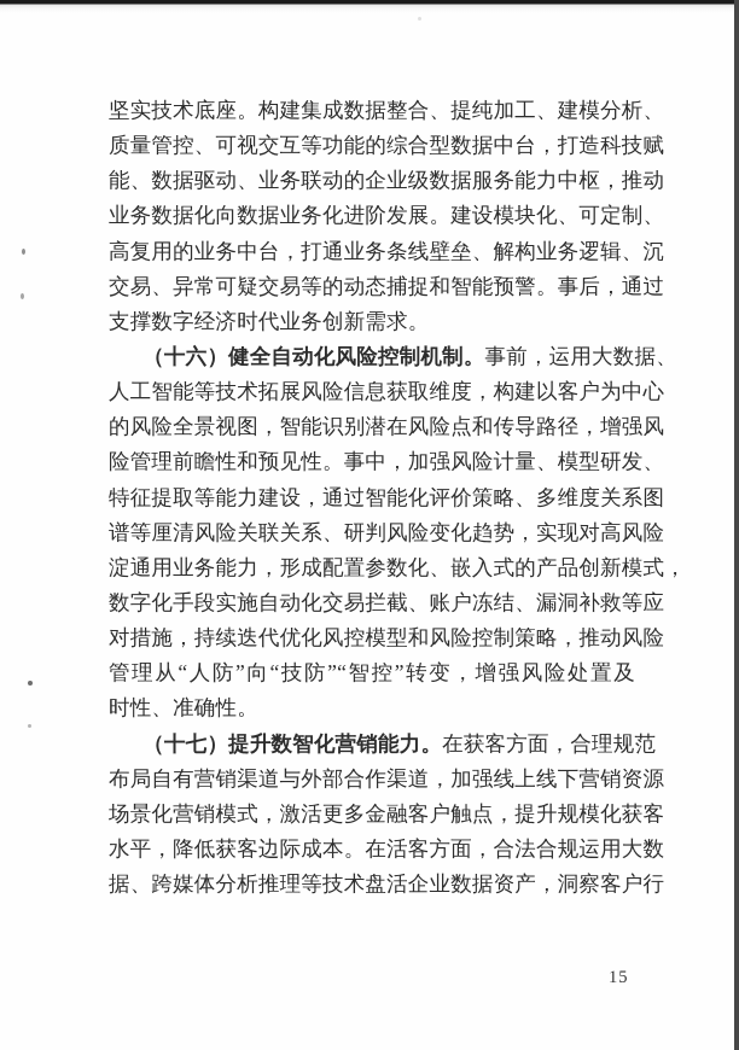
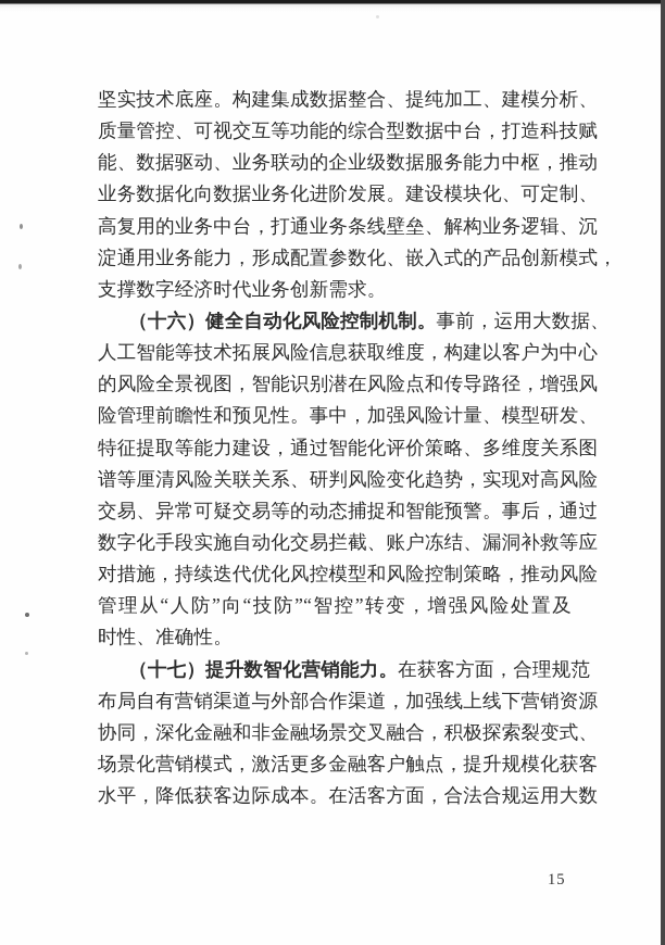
  坚实技术底座。构建集成数据整合、提纯加工、建模分析、
  质量管控、可视交互等功能的综合型数据中台，打造科技赋
  能、数据驱动、业务联动的企业级数据服务能力中枢，推动
  业务数据化向数据业务化进阶发展。建设模块化、可定制、
  高复用的业务中台，打通业务条线壁垒、解构业务逻辑、沉
- 交易、异常可疑交易等的动态捕捉和智能预警。事后，通过
+ 淀通用业务能力，形成配置参数化、嵌入式的产品创新模式，
  支撑数字经济时代业务创新需求。
  （十六）健全自动化风险控制机制。事前，运用大数据、
  人工智能等技术拓展风险信息获取维度，构建以客户为中心
  的风险全景视图，智能识别潜在风险点和传导路径，增强风
  险管理前瞻性和预见性。事中，加强风险计量、模型研发、
  特征提取等能力建设，通过智能化评价策略、多维度关系图
  谱等厘清风险关联关系、研判风险变化趋势，实现对高风险
- 淀通用业务能力，形成配置参数化、嵌入式的产品创新模式，
+ 交易、异常可疑交易等的动态捕捉和智能预警。事后，通过
  数字化手段实施自动化交易拦截、账户冻结、漏洞补救等应
  对措施，持续迭代优化风控模型和风险控制策略，推动风险
  管理从“人防”向“技防”“智控”转变，增强风险处置及
  时性、准确性。
  （十七）提升数智化营销能力。在获客方面，合理规范
  布局自有营销渠道与外部合作渠道，加强线上线下营销资源
+ 协同，深化金融和非金融场景交叉融合，积极探索裂变式、
  场景化营销模式，激活更多金融客户触点，提升规模化获客
  水平，降低获客边际成本。在活客方面，合法合规运用大数
- 据、跨媒体分析推理等技术盘活企业数据资产，洞察客户行
  15
